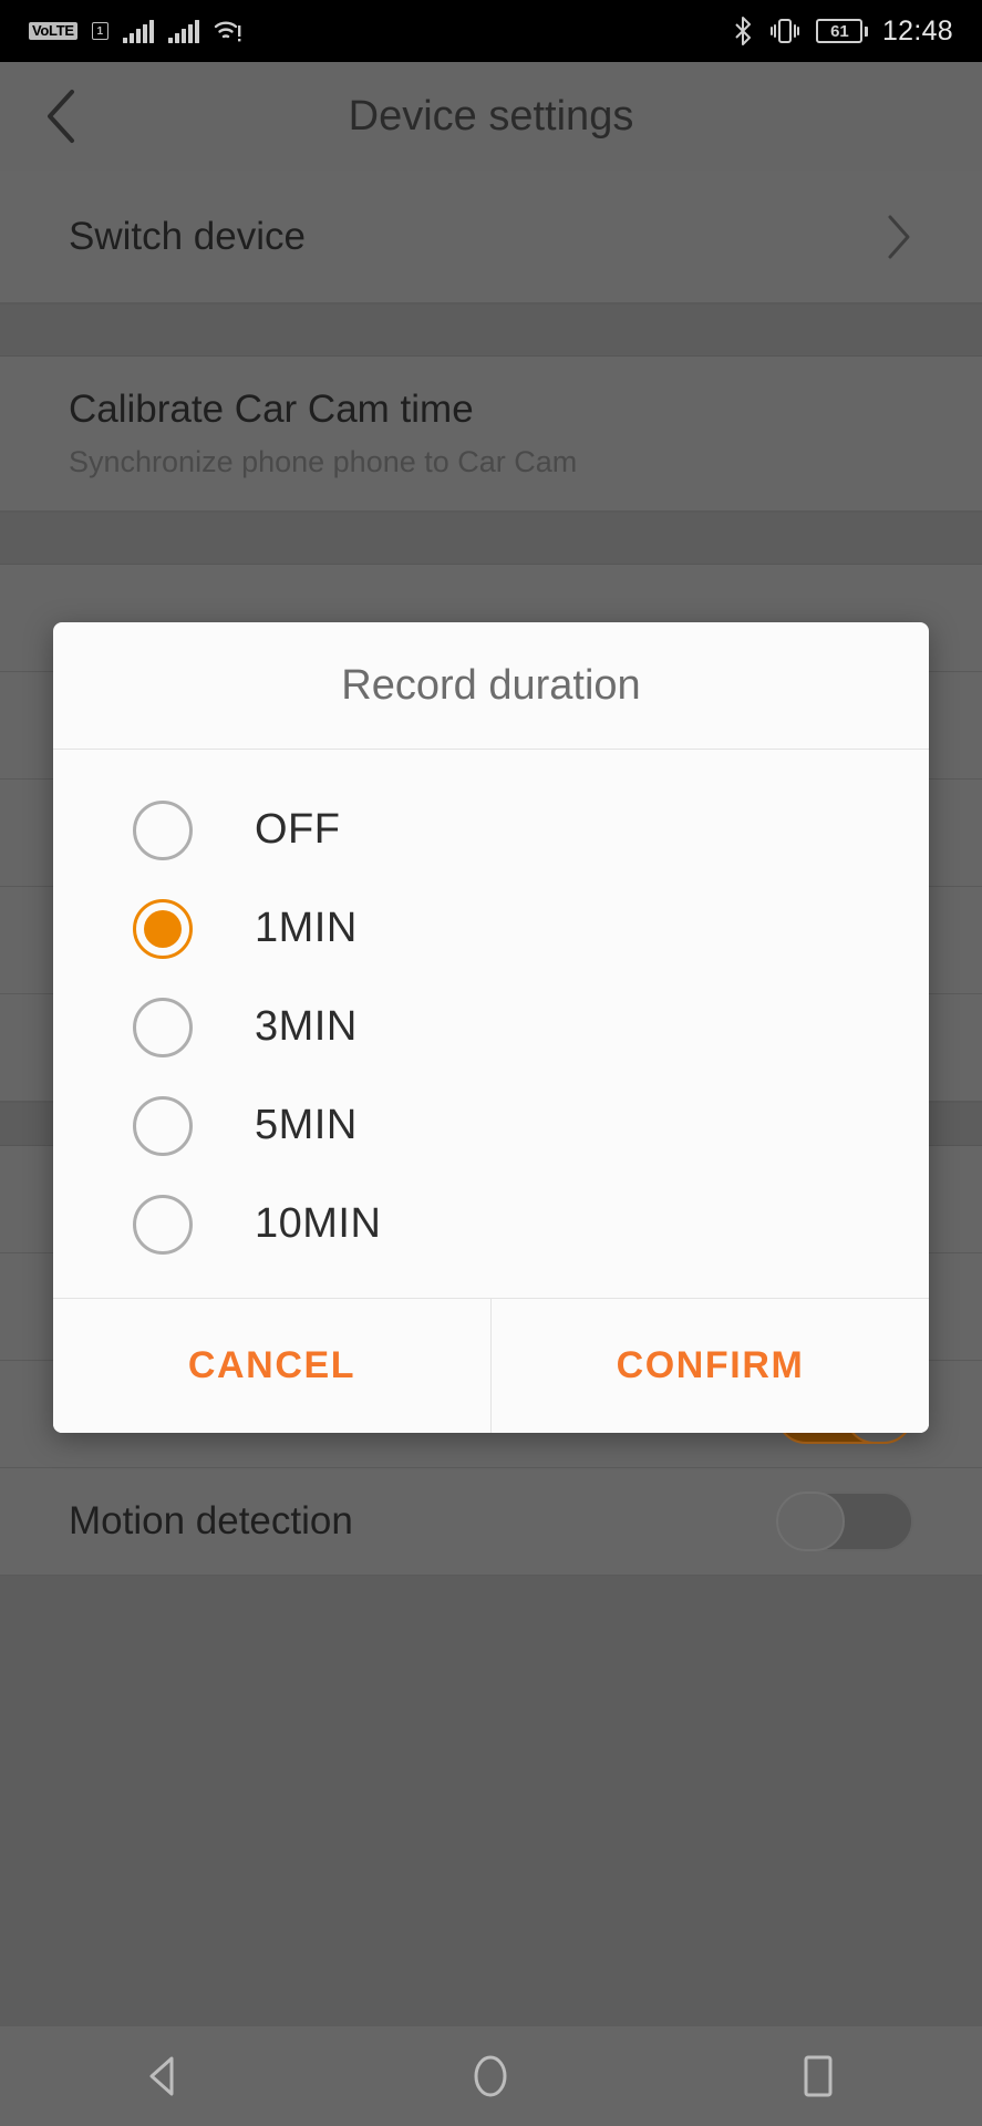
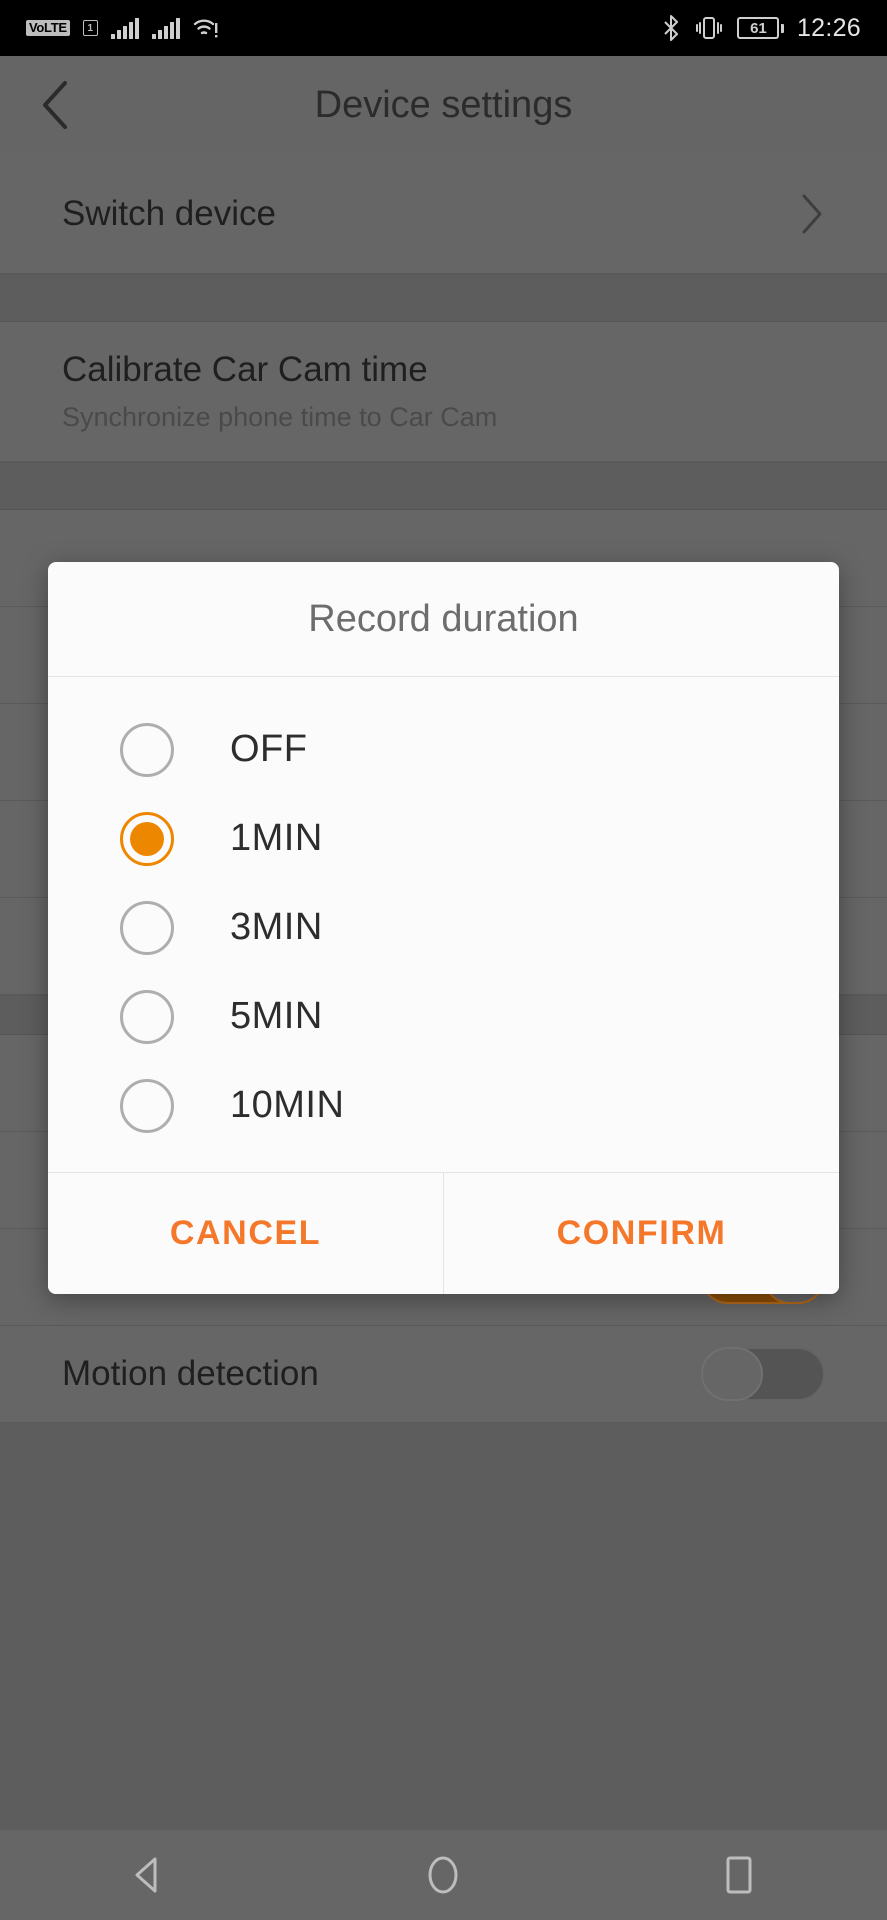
  VoLTE
  1
  61
- 12:48
+ 12:26
  Device settings
  Switch device
  Calibrate Car Cam time
- Synchronize phone phone to Car Cam
+ Synchronize phone time to Car Cam
  Motion detection
  Record duration
  OFF
  1MIN
  3MIN
  5MIN
  10MIN
  CANCEL
  CONFIRM
